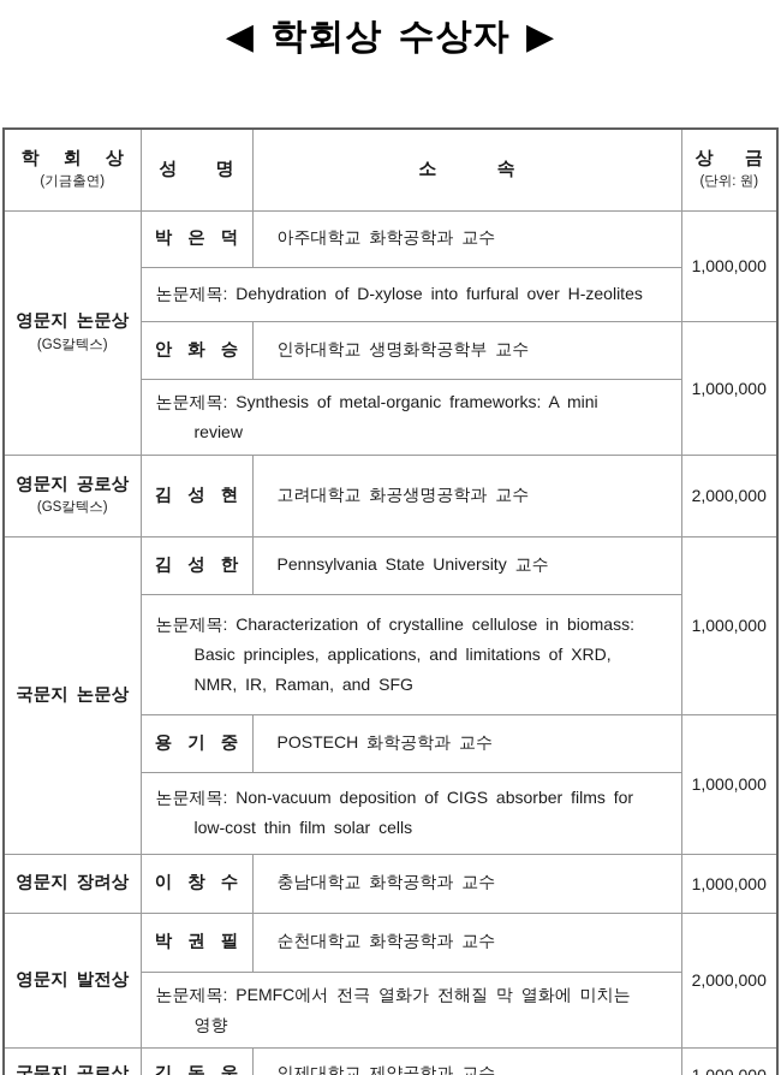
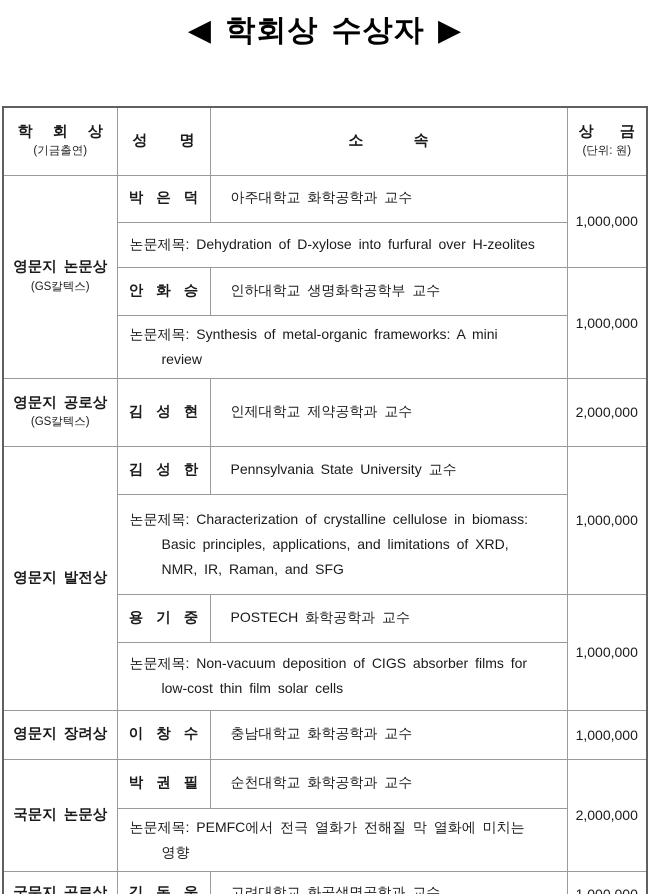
  ◀ 학회상 수상자 ▶
  학 회 상 (기금출연)	성 명	소 속	상 금 (단위: 원)
  영문지 논문상 (GS칼텍스)	박 은 덕	아주대학교 화학공학과 교수	1,000,000
  논문제목: Dehydration of D-xylose into furfural over H-zeolites
  안 화 승	인하대학교 생명화학공학부 교수	1,000,000
  논문제목: Synthesis of metal-organic frameworks: A mini review
- 영문지 공로상 (GS칼텍스)	김 성 현	고려대학교 화공생명공학과 교수	2,000,000
+ 영문지 공로상 (GS칼텍스)	김 성 현	인제대학교 제약공학과 교수	2,000,000
- 국문지 논문상	김 성 한	Pennsylvania State University 교수	1,000,000
+ 영문지 발전상	김 성 한	Pennsylvania State University 교수	1,000,000
  논문제목: Characterization of crystalline cellulose in biomass: Basic principles, applications, and limitations of XRD, NMR, IR, Raman, and SFG
  용 기 중	POSTECH 화학공학과 교수	1,000,000
  논문제목: Non-vacuum deposition of CIGS absorber films for low-cost thin film solar cells
  영문지 장려상	이 창 수	충남대학교 화학공학과 교수	1,000,000
- 영문지 발전상	박 권 필	순천대학교 화학공학과 교수	2,000,000
+ 국문지 논문상	박 권 필	순천대학교 화학공학과 교수	2,000,000
  논문제목: PEMFC에서 전극 열화가 전해질 막 열화에 미치는 영향
- 국문지 공로상	김 동 욱	인제대학교 제약공학과 교수
+ 국문지 공로상	김 동 욱	고려대학교 화공생명공학과 교수
